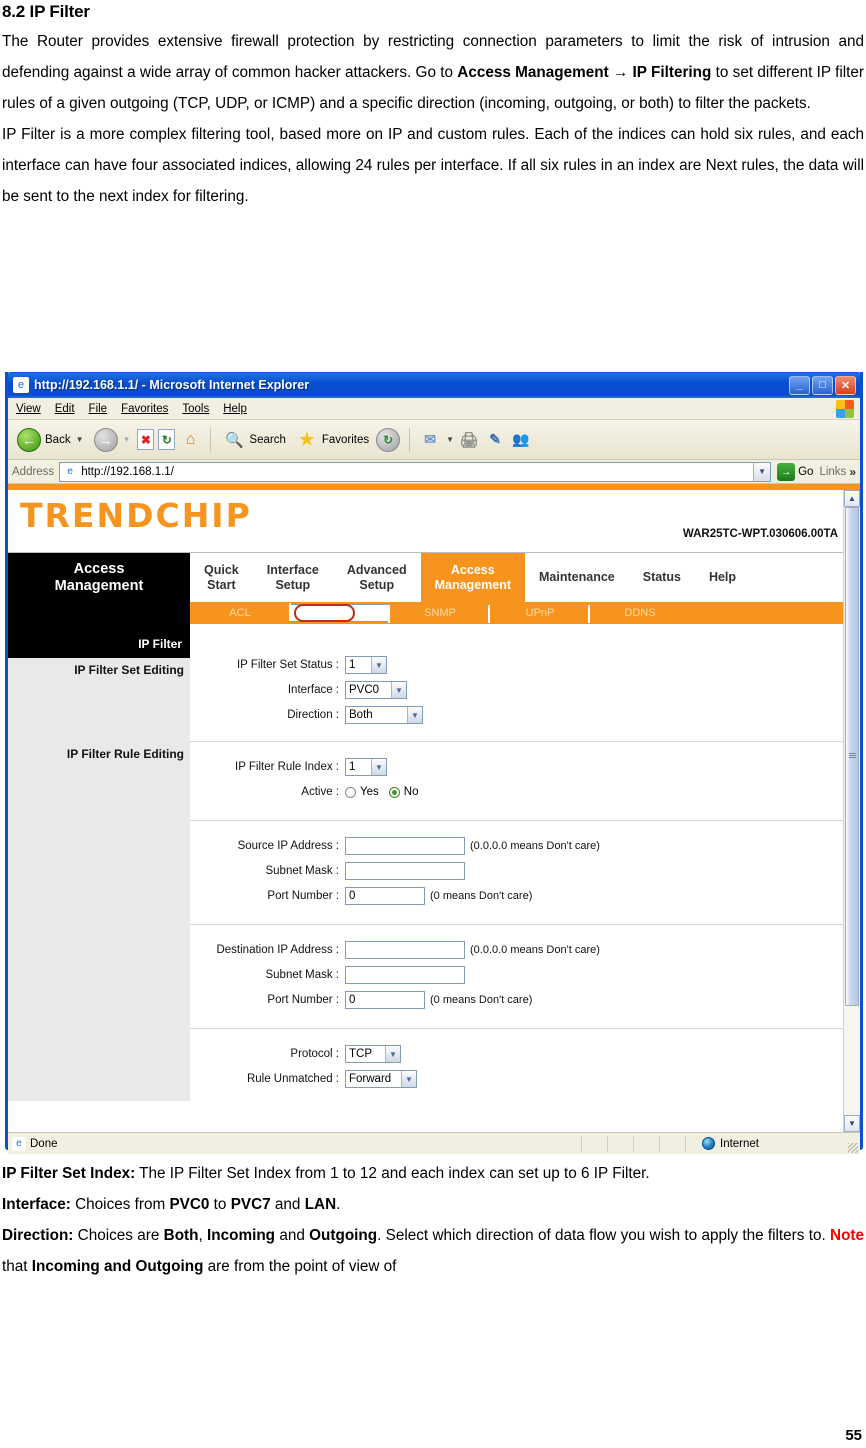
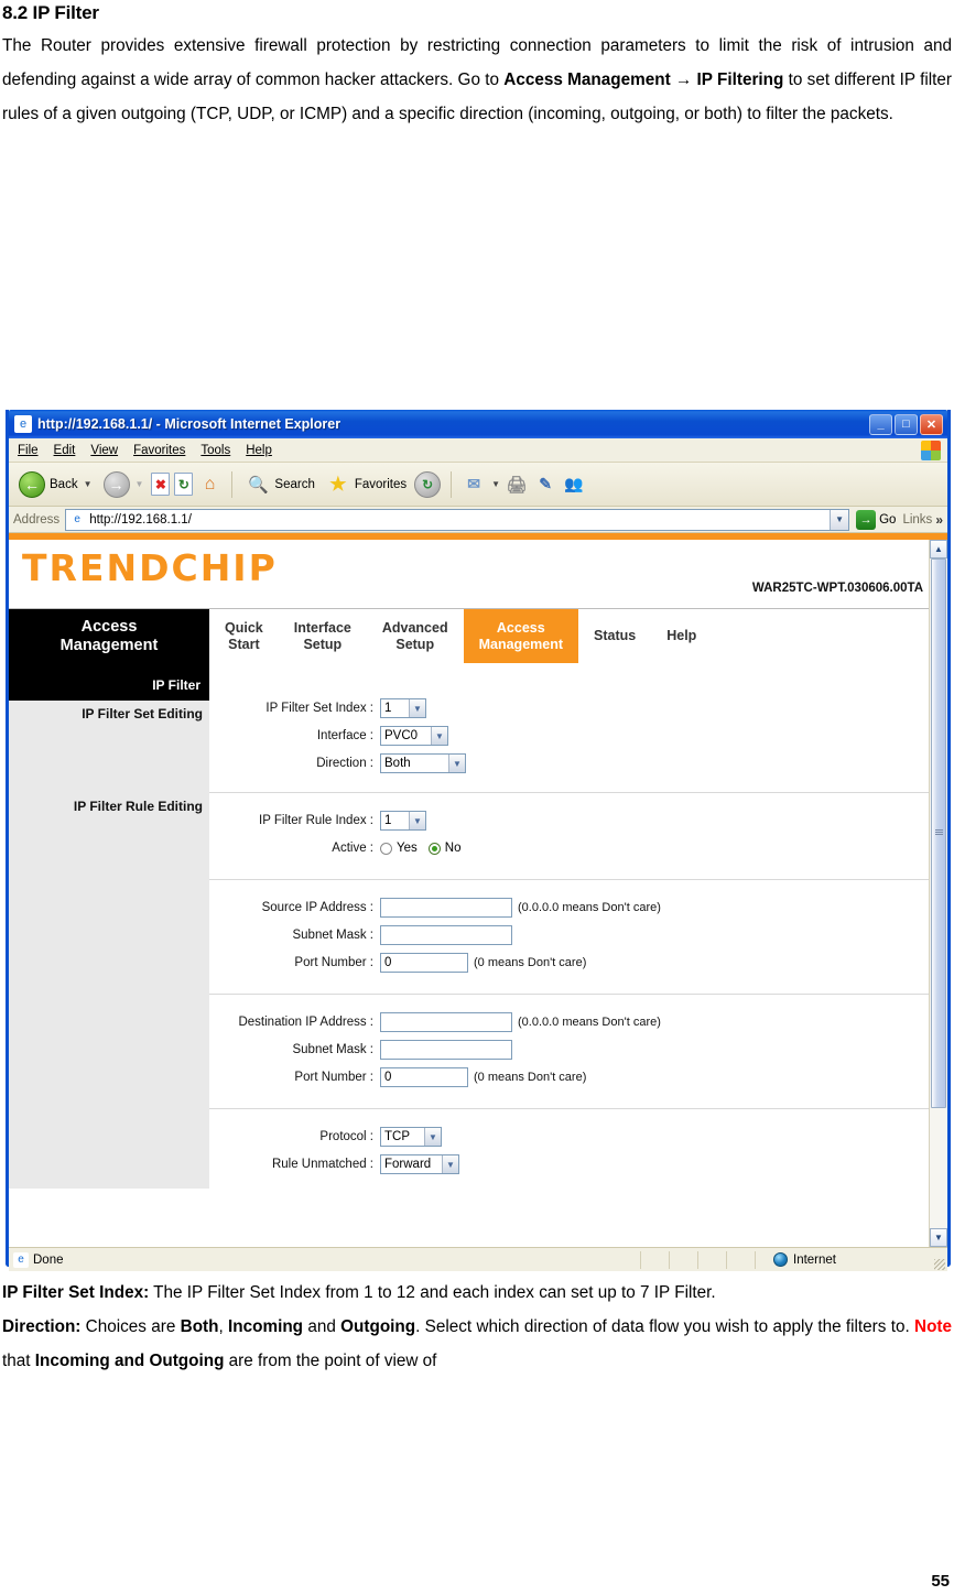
  8.2 IP Filter
  The Router provides extensive firewall protection by restricting connection parameters to limit the risk of intrusion and defending against a wide array of common hacker attackers. Go to Access Management → IP Filtering to set different IP filter rules of a given outgoing (TCP, UDP, or ICMP) and a specific direction (incoming, outgoing, or both) to filter the packets.
- IP Filter is a more complex filtering tool, based more on IP and custom rules. Each of the indices can hold six rules, and each interface can have four associated indices, allowing 24 rules per interface. If all six rules in an index are Next rules, the data will be sent to the next index for filtering.
  e
  http://192.168.1.1/ - Microsoft Internet Explorer
  _
  □
  ✕
- View
+ File
  Edit
- File
+ View
  Favorites
  Tools
  Help
  ←
  Back
  ▼
  →
  ▼
  ✖
  ↻
  ⌂
  🔍
  Search
  ★
  Favorites
  ↻
  ✉
  ▼
  🖨
  ✎
  👥
  Address
  e
  http://192.168.1.1/
  ▼
  →
  Go
  Links
  »
  TRENDCHIP
  WAR25TC-WPT.030606.00TA
  Access
  Management
  Quick
  Start
  Interface
  Setup
  Advanced
  Setup
  Access
  Management
- Maintenance
  Status
  Help
- ACL
- SNMP
- UPnP
- DDNS
  IP Filter
  IP Filter Set Editing
  IP Filter Rule Editing
- IP Filter Set Status :
+ IP Filter Set Index :
  1
  ▼
  Interface :
  PVC0
  ▼
  Direction :
  Both
  ▼
  IP Filter Rule Index :
  1
  ▼
  Active :
  Yes
  No
  Source IP Address :
  (0.0.0.0 means Don't care)
  Subnet Mask :
  Port Number :
  0
  (0 means Don't care)
  Destination IP Address :
  (0.0.0.0 means Don't care)
  Subnet Mask :
  Port Number :
  0
  (0 means Don't care)
  Protocol :
  TCP
  ▼
  Rule Unmatched :
  Forward
  ▼
  ▲
  ▼
  e
  Done
  Internet
- IP Filter Set Index: The IP Filter Set Index from 1 to 12 and each index can set up to 6 IP Filter.
+ IP Filter Set Index: The IP Filter Set Index from 1 to 12 and each index can set up to 7 IP Filter.
- Interface: Choices from PVC0 to PVC7 and LAN.
  Direction: Choices are Both, Incoming and Outgoing. Select which direction of data flow you wish to apply the filters to. Note that Incoming and Outgoing are from the point of view of
  55
